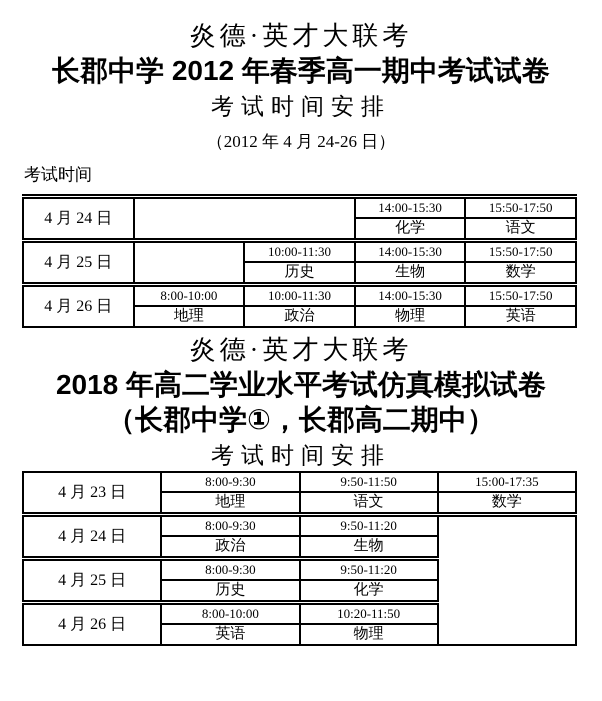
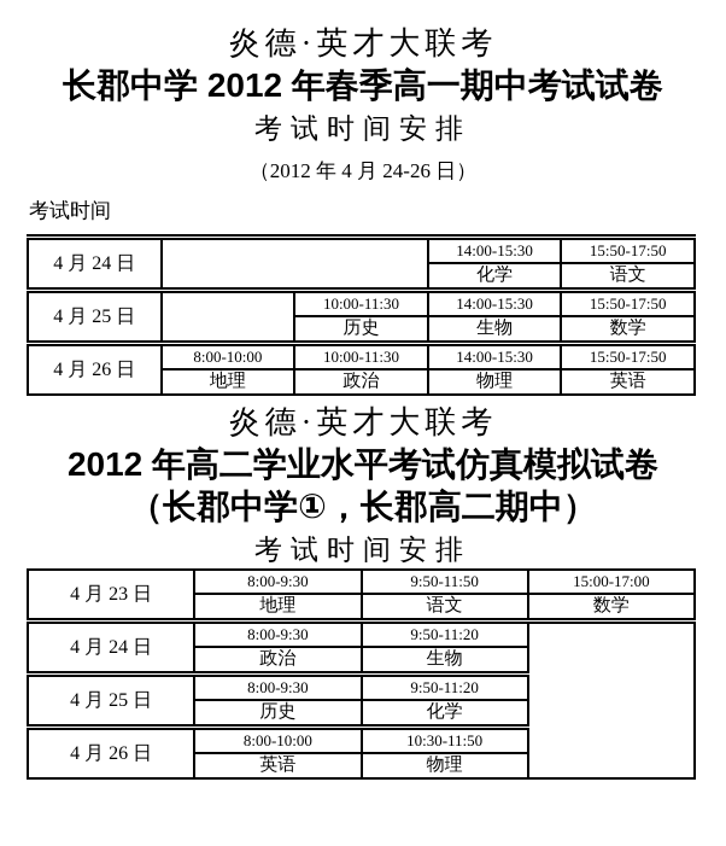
  炎德·英才大联考
  长郡中学 2012 年春季高一期中考试试卷
  考试时间安排
  （2012 年 4 月 24-26 日）
  考试时间
  4 月 24 日		14:00-15:30	15:50-17:50
  化学	语文
  4 月 25 日		10:00-11:30	14:00-15:30	15:50-17:50
  历史	生物	数学
  4 月 26 日	8:00-10:00	10:00-11:30	14:00-15:30	15:50-17:50
  地理	政治	物理	英语
  炎德·英才大联考
- 2018 年高二学业水平考试仿真模拟试卷
+ 2012 年高二学业水平考试仿真模拟试卷
  （长郡中学①，长郡高二期中）
  考试时间安排
- 4 月 23 日	8:00-9:30	9:50-11:50	15:00-17:35
+ 4 月 23 日	8:00-9:30	9:50-11:50	15:00-17:00
  地理	语文	数学
  4 月 24 日	8:00-9:30	9:50-11:20
  政治	生物
  4 月 25 日	8:00-9:30	9:50-11:20
  历史	化学
- 4 月 26 日	8:00-10:00	10:20-11:50
+ 4 月 26 日	8:00-10:00	10:30-11:50
  英语	物理
